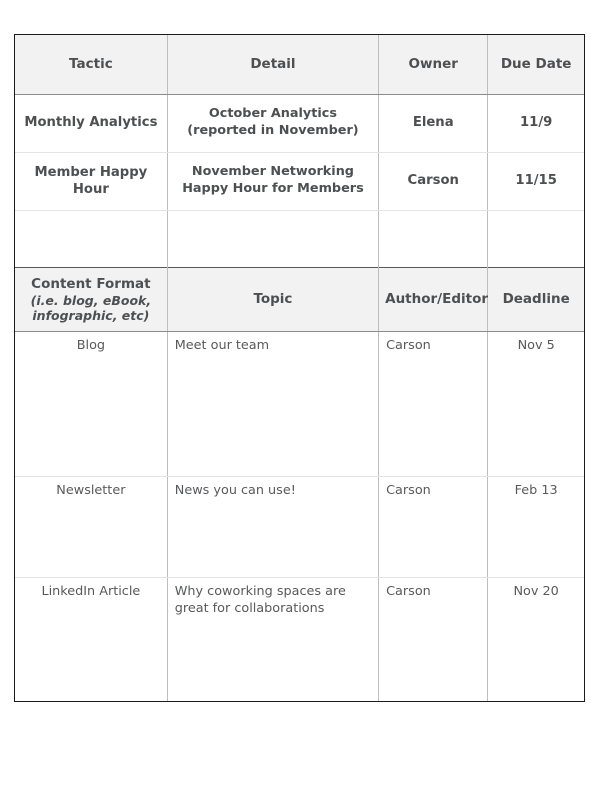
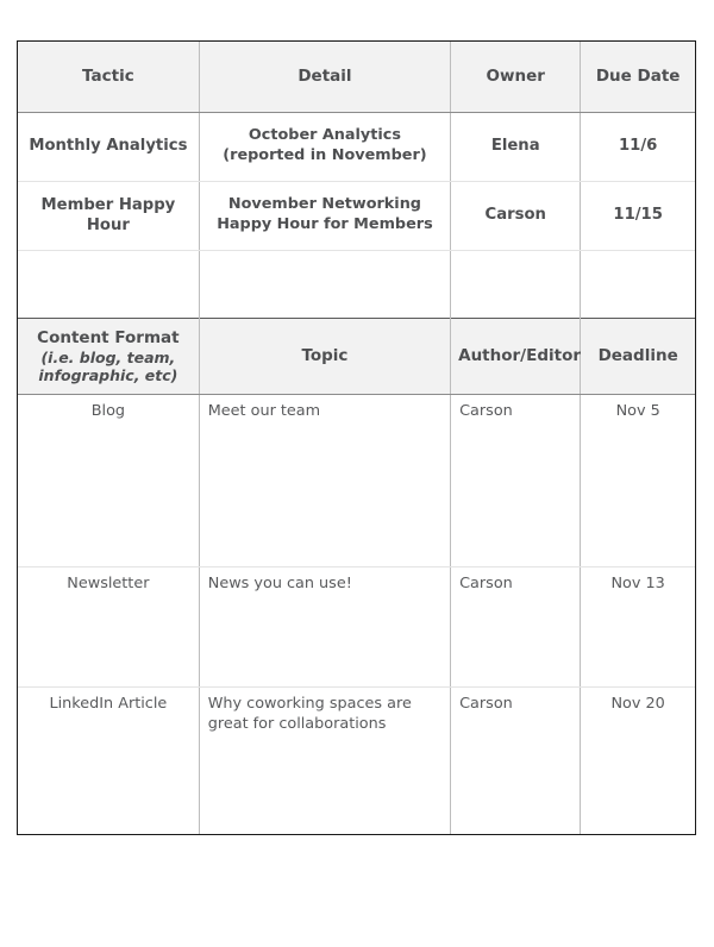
  Tactic	Detail	Owner	Due Date
- Monthly Analytics	October Analytics (reported in November)	Elena	11/9
+ Monthly Analytics	October Analytics (reported in November)	Elena	11/6
  Member Happy Hour	November Networking Happy Hour for Members	Carson	11/15
- Content Format (i.e. blog, eBook, infographic, etc)	Topic	Author/Editor	Deadline
+ Content Format (i.e. blog, team, infographic, etc)	Topic	Author/Editor	Deadline
  Blog	Meet our team	Carson	Nov 5
- Newsletter	News you can use!	Carson	Feb 13
+ Newsletter	News you can use!	Carson	Nov 13
  LinkedIn Article	Why coworking spaces are great for collaborations	Carson	Nov 20
